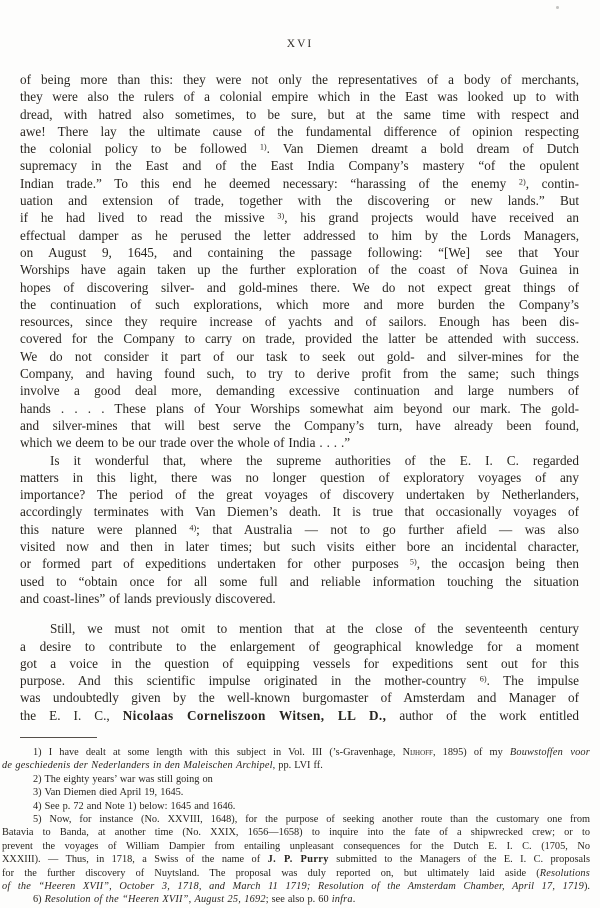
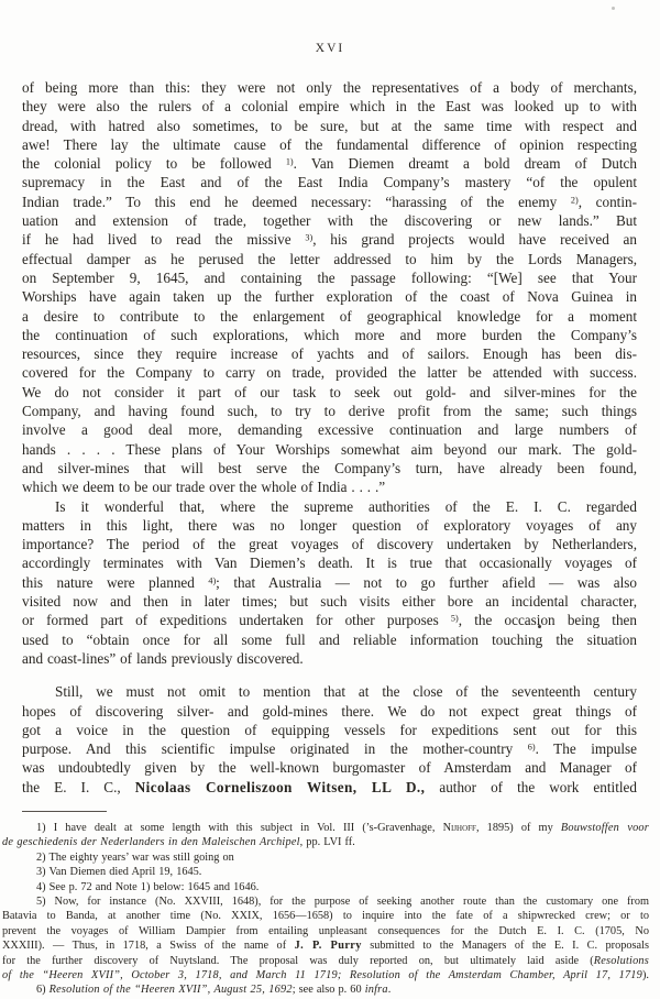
  XVI
  of being more than this: they were not only the representatives of a body of merchants,
  they were also the rulers of a colonial empire which in the East was looked up to with
  dread, with hatred also sometimes, to be sure, but at the same time with respect and
  awe! There lay the ultimate cause of the fundamental difference of opinion respecting
  the colonial policy to be followed 1). Van Diemen dreamt a bold dream of Dutch
  supremacy in the East and of the East India Company’s mastery “of the opulent
  Indian trade.” To this end he deemed necessary: “harassing of the enemy 2), contin-
  uation and extension of trade, together with the discovering or new lands.” But
  if he had lived to read the missive 3), his grand projects would have received an
  effectual damper as he perused the letter addressed to him by the Lords Managers,
- on August 9, 1645, and containing the passage following: “[We] see that Your
+ on September 9, 1645, and containing the passage following: “[We] see that Your
  Worships have again taken up the further exploration of the coast of Nova Guinea in
- hopes of discovering silver- and gold-mines there. We do not expect great things of
+ a desire to contribute to the enlargement of geographical knowledge for a moment
  the continuation of such explorations, which more and more burden the Company’s
  resources, since they require increase of yachts and of sailors. Enough has been dis-
  covered for the Company to carry on trade, provided the latter be attended with success.
  We do not consider it part of our task to seek out gold- and silver-mines for the
  Company, and having found such, to try to derive profit from the same; such things
  involve a good deal more, demanding excessive continuation and large numbers of
  hands . . . . These plans of Your Worships somewhat aim beyond our mark. The gold-
  and silver-mines that will best serve the Company’s turn, have already been found,
  which we deem to be our trade over the whole of India . . . .”
  Is it wonderful that, where the supreme authorities of the E. I. C. regarded
  matters in this light, there was no longer question of exploratory voyages of any
  importance? The period of the great voyages of discovery undertaken by Netherlanders,
  accordingly terminates with Van Diemen’s death. It is true that occasionally voyages of
  this nature were planned 4); that Australia — not to go further afield — was also
  visited now and then in later times; but such visits either bore an incidental character,
  or formed part of expeditions undertaken for other purposes 5), the occasion being then
  used to “obtain once for all some full and reliable information touching the situation
  and coast-lines” of lands previously discovered.
  Still, we must not omit to mention that at the close of the seventeenth century
- a desire to contribute to the enlargement of geographical knowledge for a moment
+ hopes of discovering silver- and gold-mines there. We do not expect great things of
  got a voice in the question of equipping vessels for expeditions sent out for this
  purpose. And this scientific impulse originated in the mother-country 6). The impulse
  was undoubtedly given by the well-known burgomaster of Amsterdam and Manager of
  the E. I. C., Nicolaas Corneliszoon Witsen, LL D., author of the work entitled
  1) I have dealt at some length with this subject in Vol. III (’s-Gravenhage, Nijhoff, 1895) of my Bouwstoffen voor
  de geschiedenis der Nederlanders in den Maleischen Archipel, pp. LVI ff.
  2) The eighty years’ war was still going on
  3) Van Diemen died April 19, 1645.
  4) See p. 72 and Note 1) below: 1645 and 1646.
  5) Now, for instance (No. XXVIII, 1648), for the purpose of seeking another route than the customary one from
  Batavia to Banda, at another time (No. XXIX, 1656—1658) to inquire into the fate of a shipwrecked crew; or to
  prevent the voyages of William Dampier from entailing unpleasant consequences for the Dutch E. I. C. (1705, No
  XXXIII). — Thus, in 1718, a Swiss of the name of J. P. Purry submitted to the Managers of the E. I. C. proposals
  for the further discovery of Nuytsland. The proposal was duly reported on, but ultimately laid aside (Resolutions
  of the “Heeren XVII”, October 3, 1718, and March 11 1719; Resolution of the Amsterdam Chamber, April 17, 1719).
  6) Resolution of the “Heeren XVII”, August 25, 1692; see also p. 60 infra.
